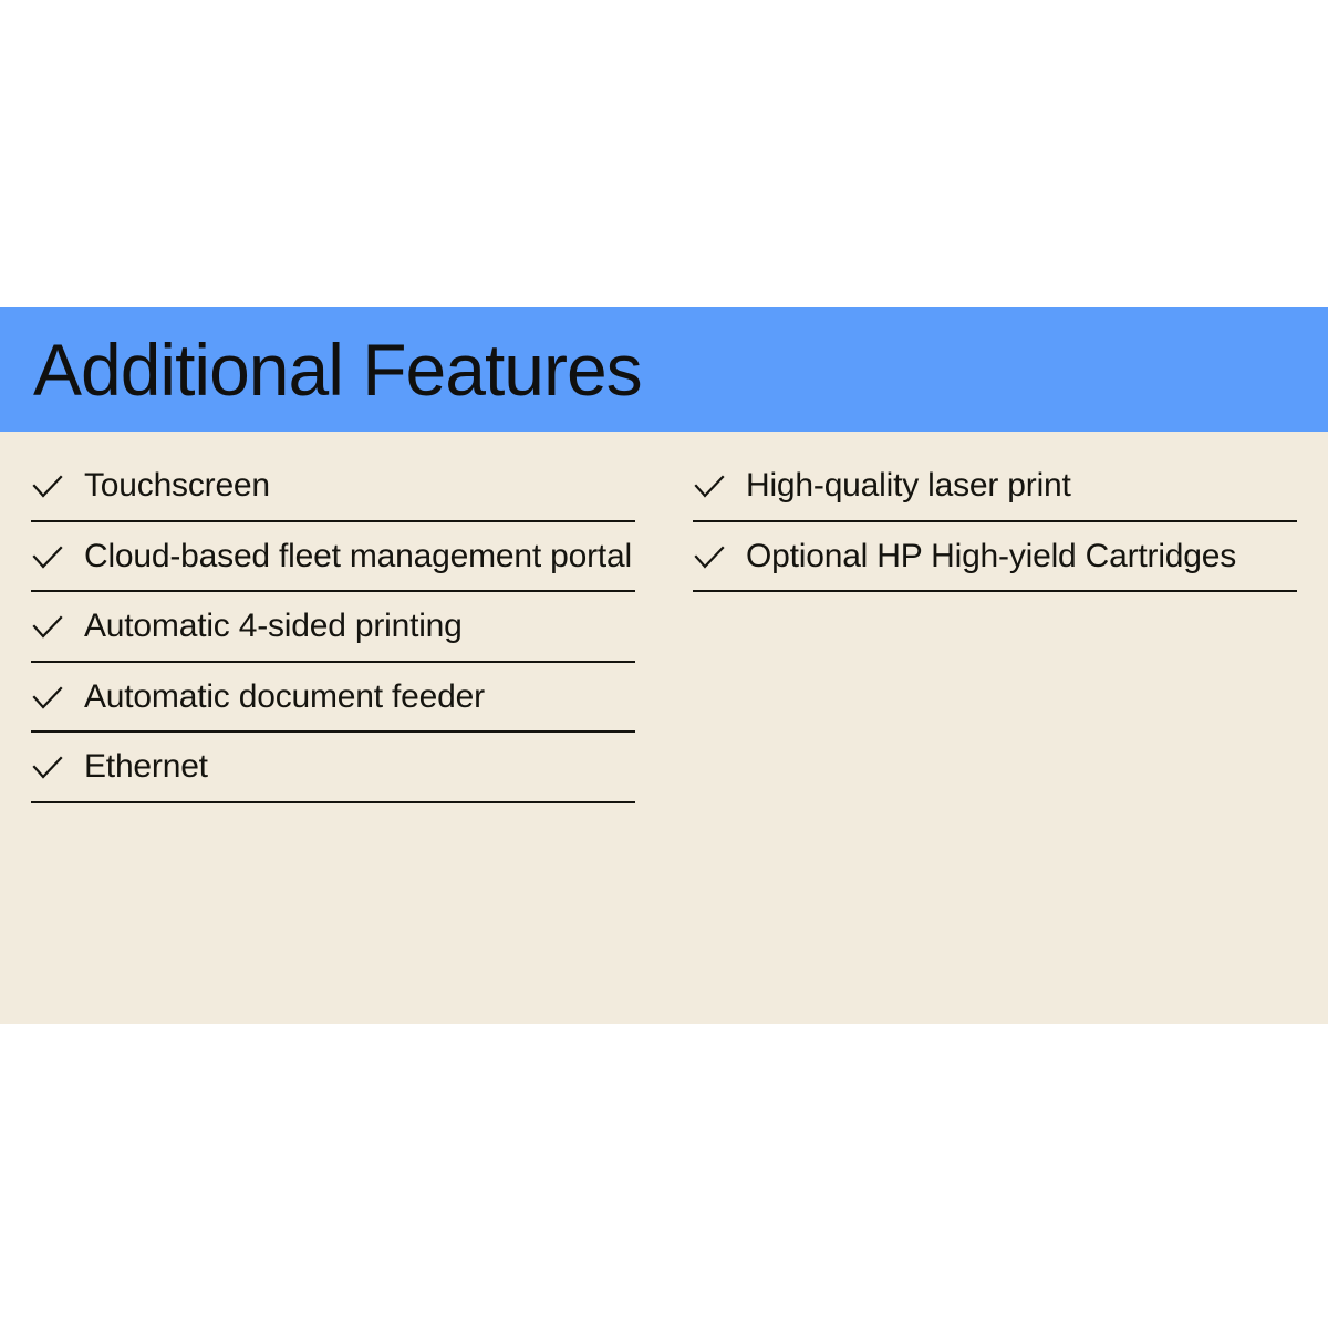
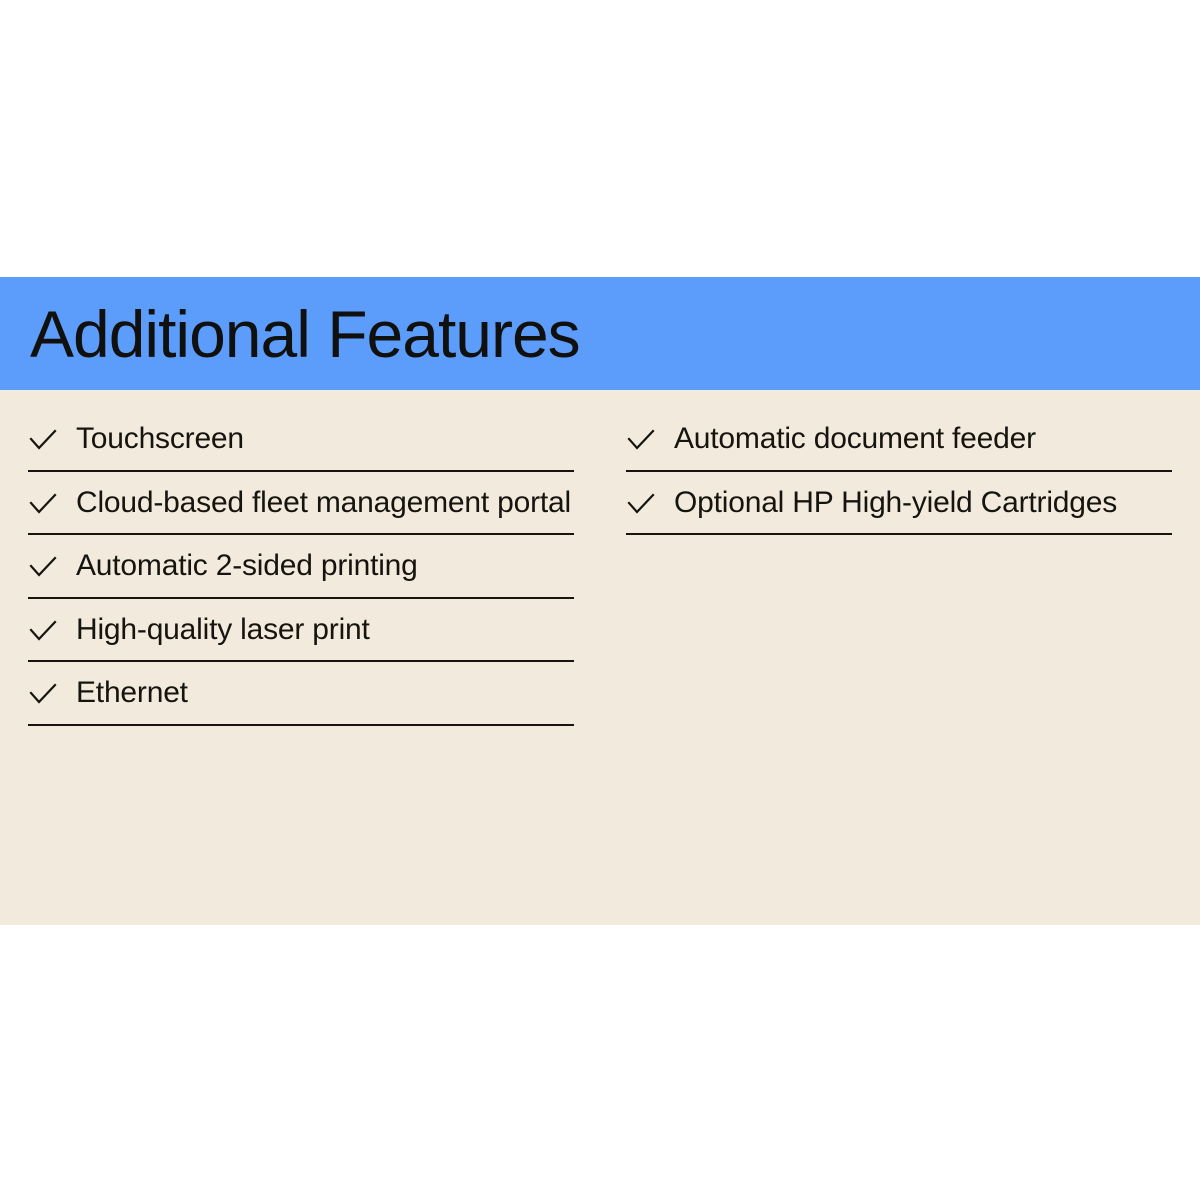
  Additional Features
  Touchscreen
  Cloud-based fleet management portal
- Automatic 4-sided printing
+ Automatic 2-sided printing
- Automatic document feeder
+ High-quality laser print
  Ethernet
- High-quality laser print
+ Automatic document feeder
  Optional HP High-yield Cartridges
